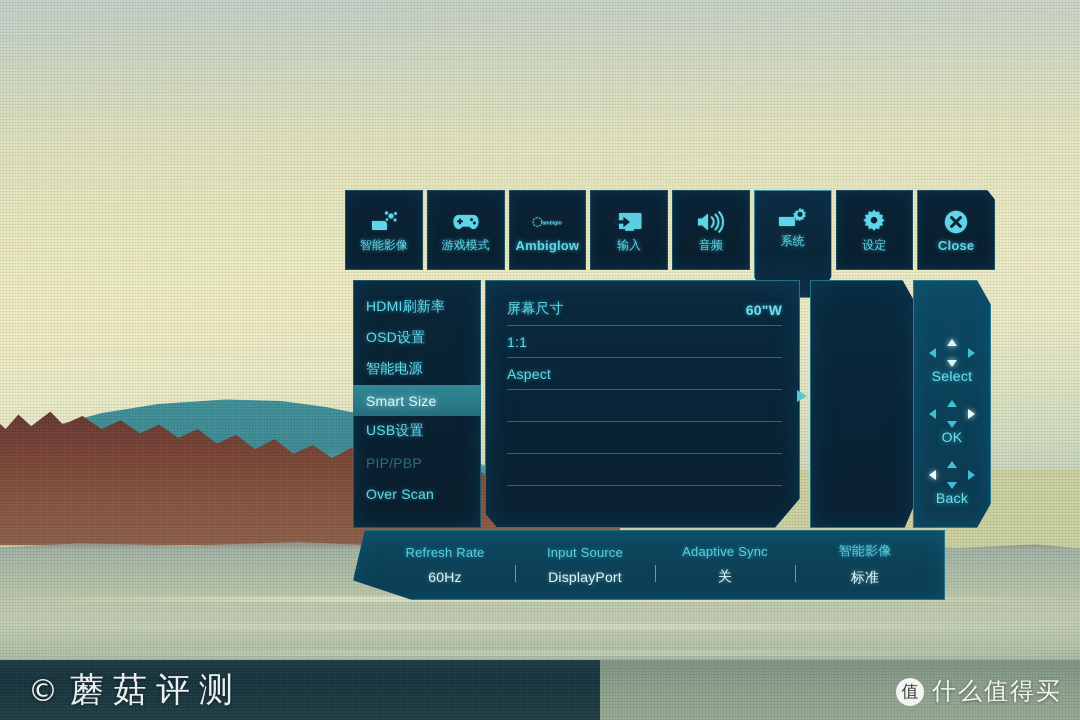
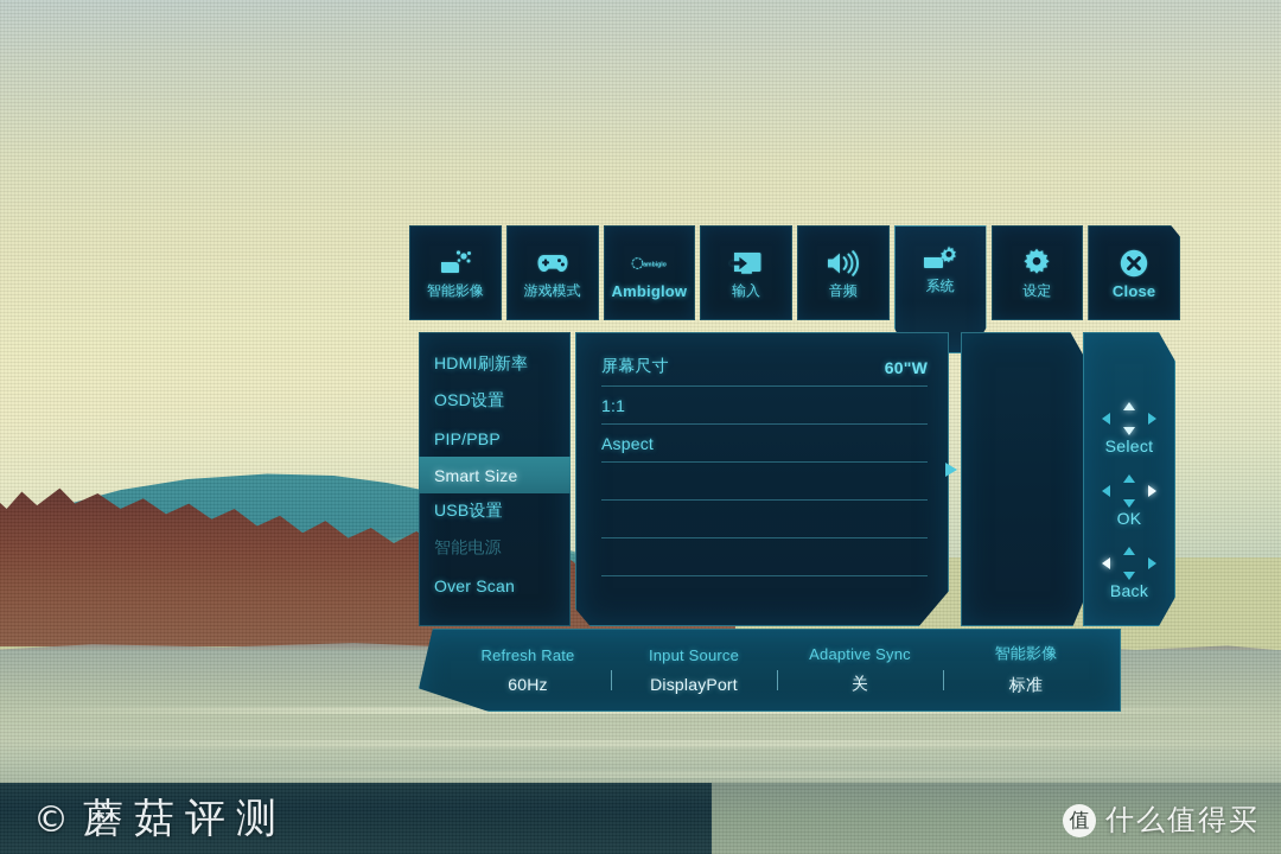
  ©
  蘑菇评测
  值
  什么值得买
  智能影像
  游戏模式
  Ambiglow
  输入
  音频
  系统
  设定
  Close
  HDMI刷新率
  OSD设置
- 智能电源
+ PIP/PBP
  Smart Size
  USB设置
- PIP/PBP
+ 智能电源
  Over Scan
  屏幕尺寸
  60"W
  1:1
  Aspect
  Select
  OK
  Back
  Refresh Rate
  60Hz
  Input Source
  DisplayPort
  Adaptive Sync
  关
  智能影像
  标准
